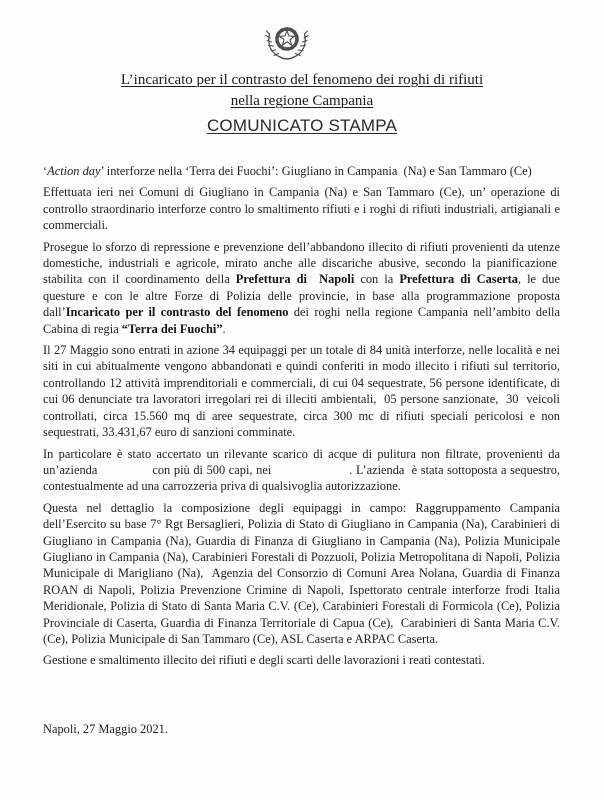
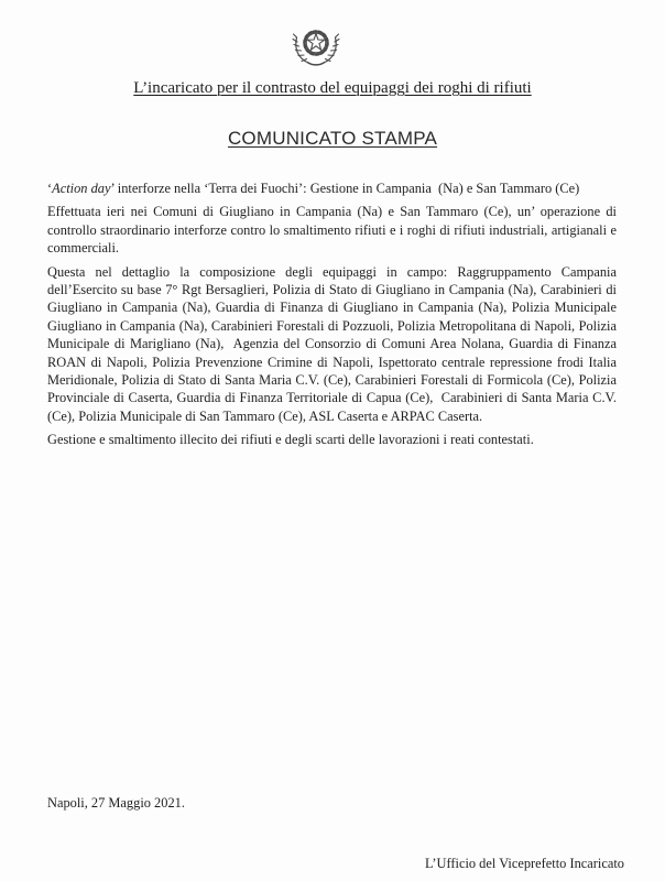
- L’incaricato per il contrasto del fenomeno dei roghi di rifiuti
+ L’incaricato per il contrasto del equipaggi dei roghi di rifiuti
- nella regione Campania
  COMUNICATO STAMPA
- ‘Action day’ interforze nella ‘Terra dei Fuochi’: Giugliano in Campania (Na) e San Tammaro (Ce)
+ ‘Action day’ interforze nella ‘Terra dei Fuochi’: Gestione in Campania (Na) e San Tammaro (Ce)
  Effettuata ieri nei Comuni di Giugliano in Campania (Na) e San Tammaro (Ce), un’ operazione di controllo straordinario interforze contro lo smaltimento rifiuti e i roghi di rifiuti industriali, artigianali e commerciali.
- Prosegue lo sforzo di repressione e prevenzione dell’abbandono illecito di rifiuti provenienti da utenze domestiche, industriali e agricole, mirato anche alle discariche abusive, secondo la pianificazione stabilita con il coordinamento della Prefettura di Napoli con la Prefettura di Caserta, le due questure e con le altre Forze di Polizia delle provincie, in base alla programmazione proposta dall’Incaricato per il contrasto del fenomeno dei roghi nella regione Campania nell’ambito della Cabina di regia “Terra dei Fuochi”.
- Il 27 Maggio sono entrati in azione 34 equipaggi per un totale di 84 unità interforze, nelle località e nei siti in cui abitualmente vengono abbandonati e quindi conferiti in modo illecito i rifiuti sul territorio, controllando 12 attività imprenditoriali e commerciali, di cui 04 sequestrate, 56 persone identificate, di cui 06 denunciate tra lavoratori irregolari rei di illeciti ambientali, 05 persone sanzionate, 30 veicoli controllati, circa 15.560 mq di aree sequestrate, circa 300 mc di rifiuti speciali pericolosi e non sequestrati, 33.431,67 euro di sanzioni comminate.
- In particolare è stato accertato un rilevante scarico di acque di pulitura non filtrate, provenienti da un’azienda con più di 500 capi, nei . L’azienda è stata sottoposta a sequestro, contestualmente ad una carrozzeria priva di qualsivoglia autorizzazione.
- Questa nel dettaglio la composizione degli equipaggi in campo: Raggruppamento Campania dell’Esercito su base 7° Rgt Bersaglieri, Polizia di Stato di Giugliano in Campania (Na), Carabinieri di Giugliano in Campania (Na), Guardia di Finanza di Giugliano in Campania (Na), Polizia Municipale Giugliano in Campania (Na), Carabinieri Forestali di Pozzuoli, Polizia Metropolitana di Napoli, Polizia Municipale di Marigliano (Na), Agenzia del Consorzio di Comuni Area Nolana, Guardia di Finanza ROAN di Napoli, Polizia Prevenzione Crimine di Napoli, Ispettorato centrale interforze frodi Italia Meridionale, Polizia di Stato di Santa Maria C.V. (Ce), Carabinieri Forestali di Formicola (Ce), Polizia Provinciale di Caserta, Guardia di Finanza Territoriale di Capua (Ce), Carabinieri di Santa Maria C.V. (Ce), Polizia Municipale di San Tammaro (Ce), ASL Caserta e ARPAC Caserta.
+ Questa nel dettaglio la composizione degli equipaggi in campo: Raggruppamento Campania dell’Esercito su base 7° Rgt Bersaglieri, Polizia di Stato di Giugliano in Campania (Na), Carabinieri di Giugliano in Campania (Na), Guardia di Finanza di Giugliano in Campania (Na), Polizia Municipale Giugliano in Campania (Na), Carabinieri Forestali di Pozzuoli, Polizia Metropolitana di Napoli, Polizia Municipale di Marigliano (Na), Agenzia del Consorzio di Comuni Area Nolana, Guardia di Finanza ROAN di Napoli, Polizia Prevenzione Crimine di Napoli, Ispettorato centrale repressione frodi Italia Meridionale, Polizia di Stato di Santa Maria C.V. (Ce), Carabinieri Forestali di Formicola (Ce), Polizia Provinciale di Caserta, Guardia di Finanza Territoriale di Capua (Ce), Carabinieri di Santa Maria C.V. (Ce), Polizia Municipale di San Tammaro (Ce), ASL Caserta e ARPAC Caserta.
  Gestione e smaltimento illecito dei rifiuti e degli scarti delle lavorazioni i reati contestati.
  Napoli, 27 Maggio 2021.
+ L’Ufficio del Viceprefetto Incaricato
